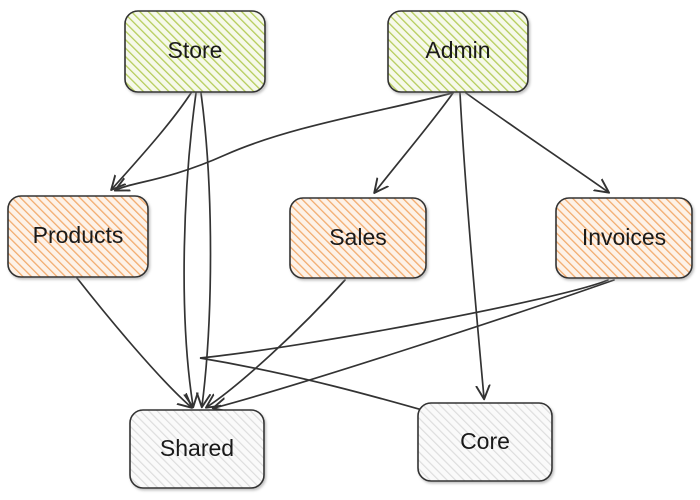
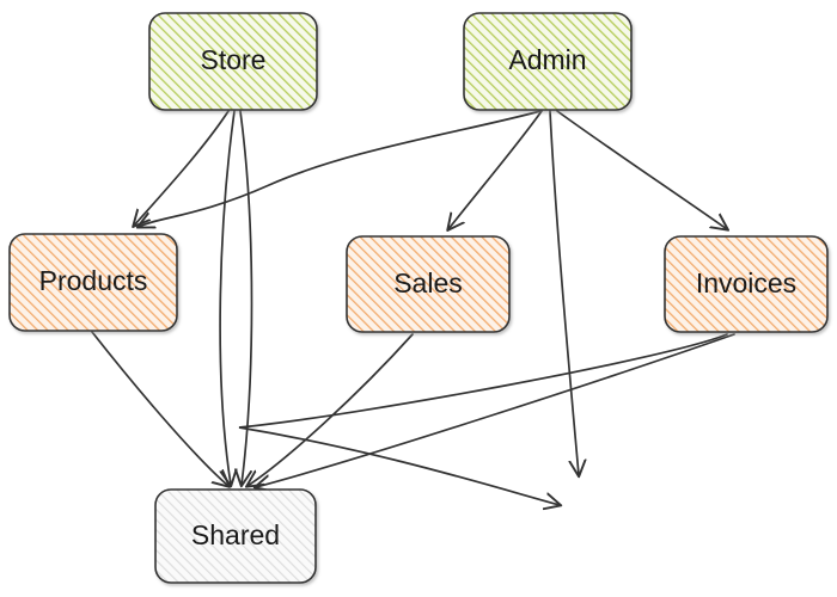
  Store
  Admin
  Products
  Sales
  Invoices
  Shared
- Core
